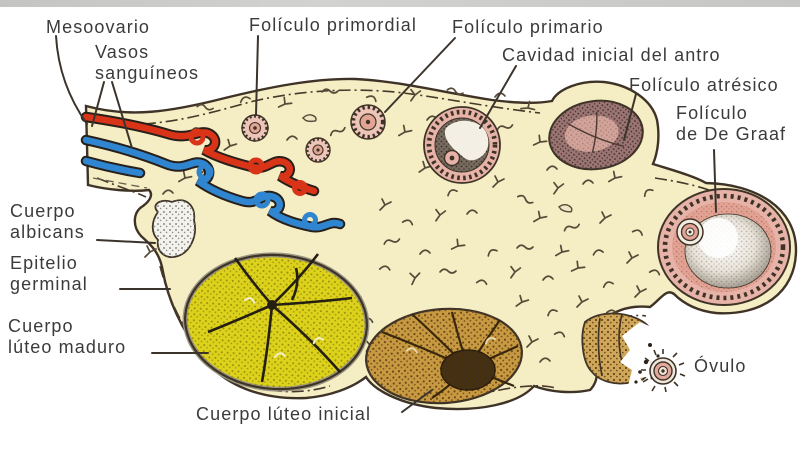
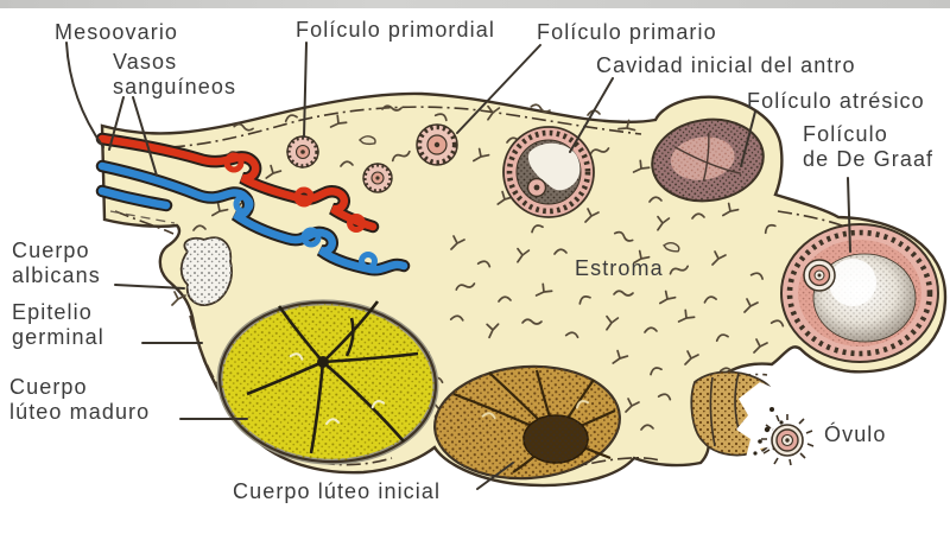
  Mesoovario
  Vasos
  sanguíneos
  Folículo primordial
  Folículo primario
  Cavidad inicial del antro
  Folículo atrésico
  Folículo
  de De Graaf
  Cuerpo
  albicans
  Epitelio
  germinal
  Cuerpo
  lúteo maduro
+ Estroma
  Cuerpo lúteo inicial
  Óvulo
